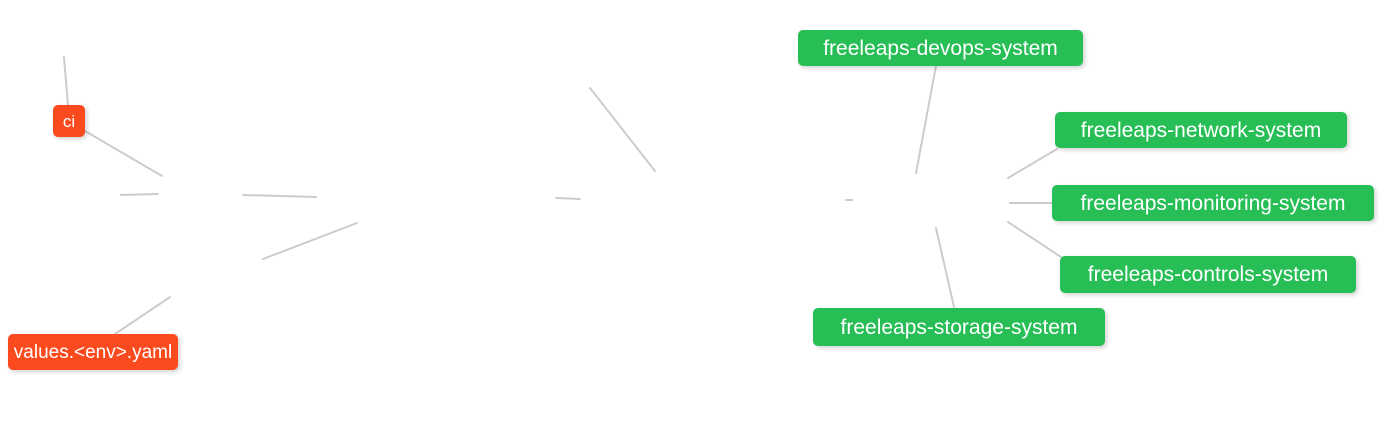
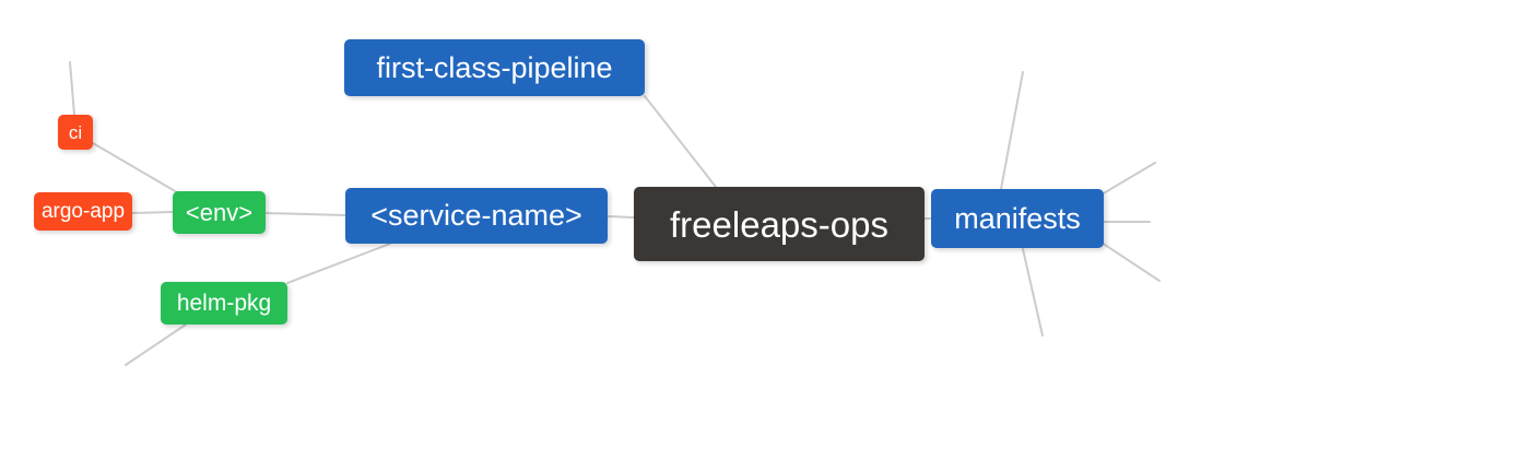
+ freeleaps-ops
+ first-class-pipeline
+ <service-name>
+ manifests
+ <env>
+ helm-pkg
+ argo-app
  ci
- values.<env>.yaml
- freeleaps-devops-system
- freeleaps-network-system
- freeleaps-monitoring-system
- freeleaps-controls-system
- freeleaps-storage-system
